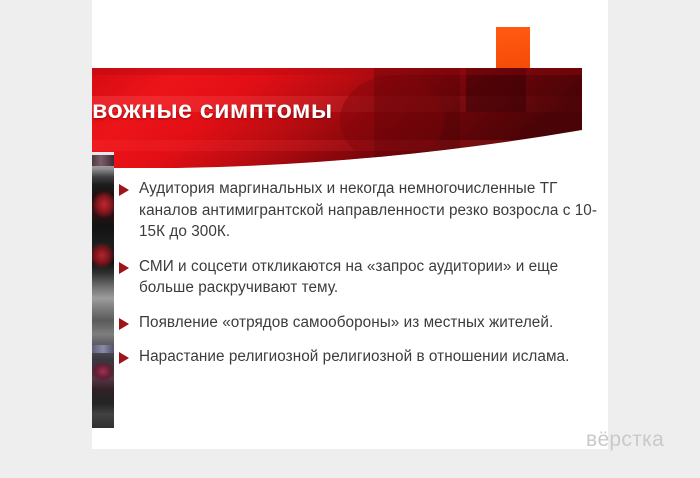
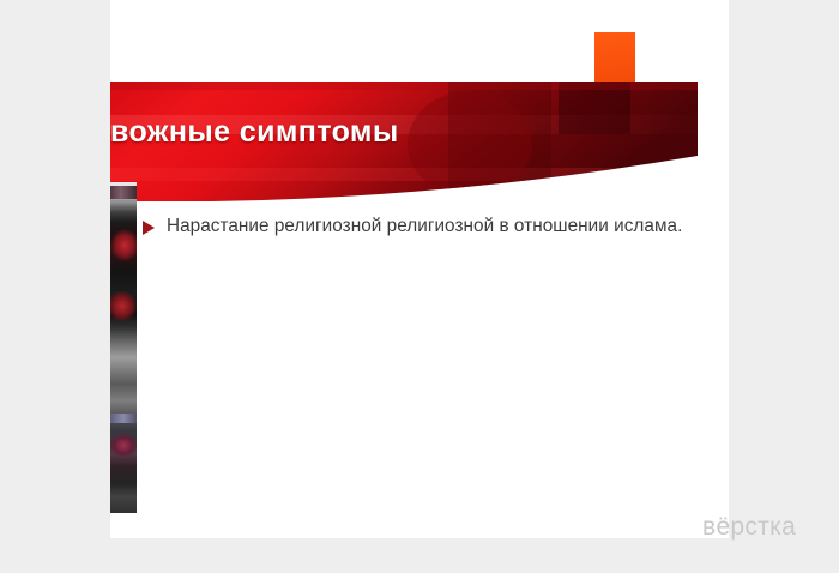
  вожные симптомы
- Аудитория маргинальных и некогда немногочисленные ТГ каналов антимигрантской направленности резко возросла с 10-15К до 300К.
- СМИ и соцсети откликаются на «запрос аудитории» и еще больше раскручивают тему.
- Появление «отрядов самообороны» из местных жителей.
  Нарастание религиозной религиозной в отношении ислама.
  вёрстка
